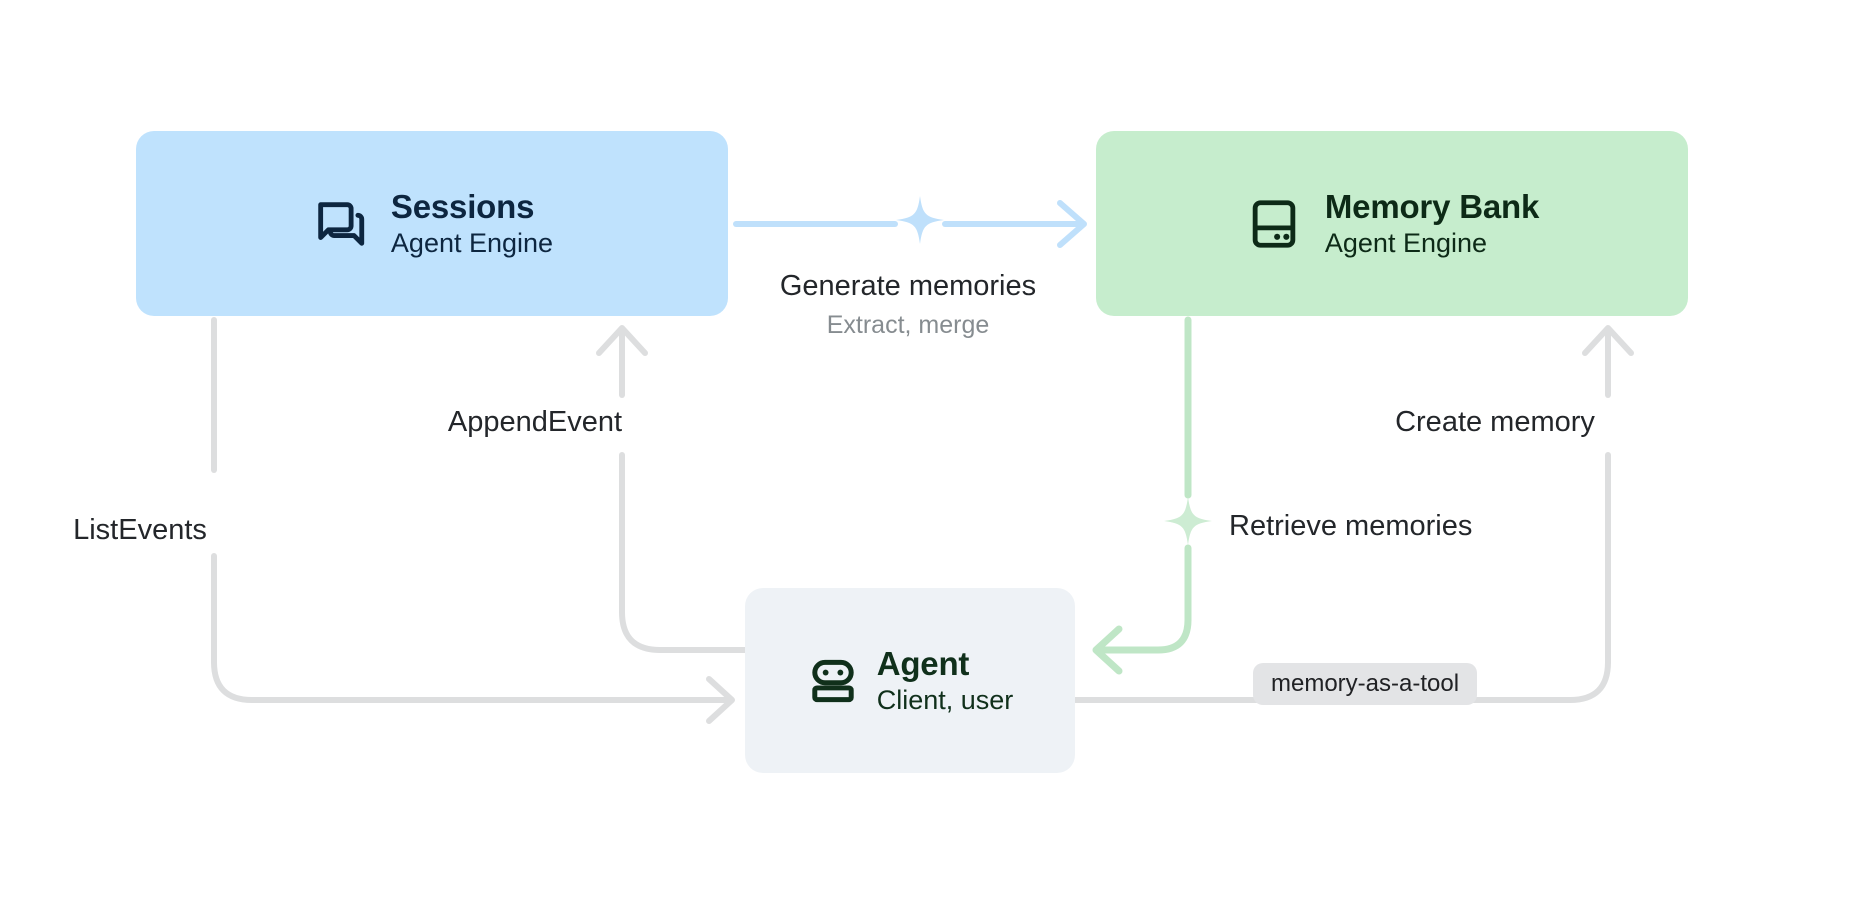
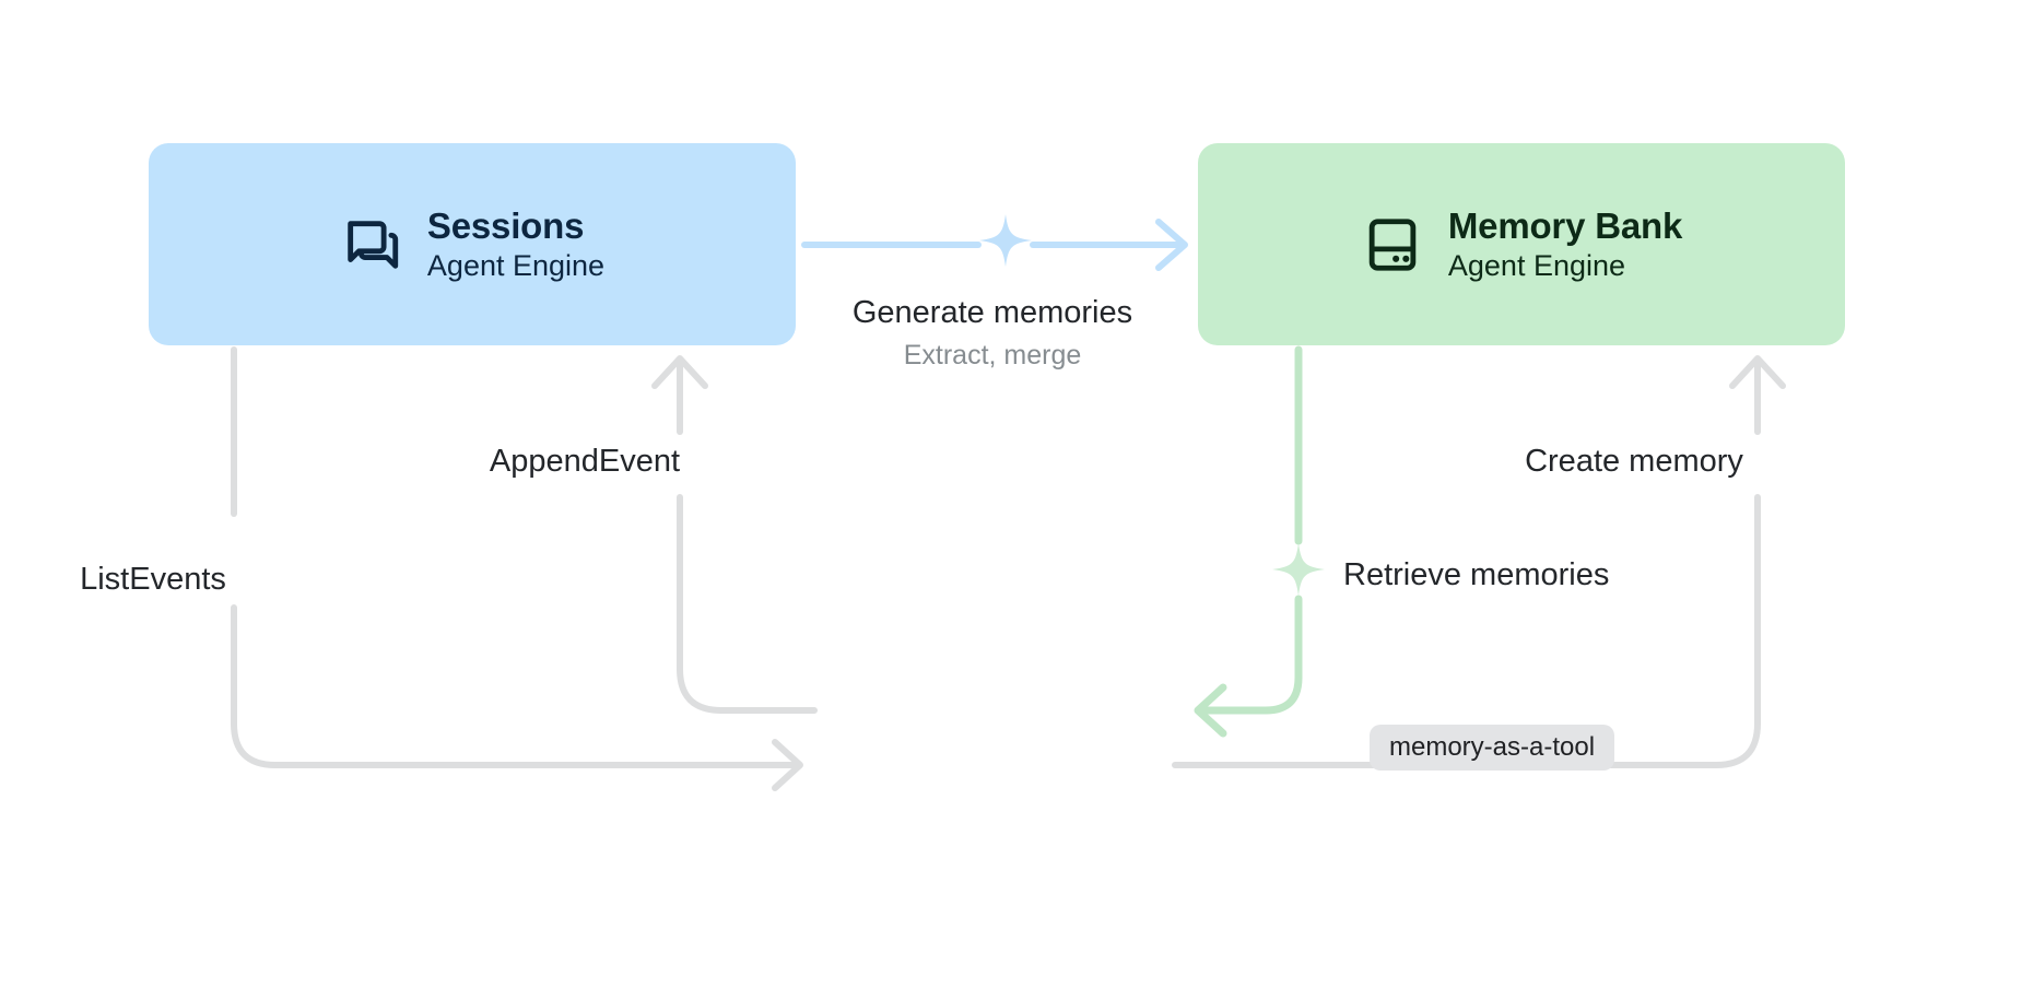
  Sessions
  Agent Engine
  Memory Bank
  Agent Engine
- Agent
- Client, user
  Generate memories
  Extract, merge
  AppendEvent
  ListEvents
  Retrieve memories
  Create memory
  memory-as-a-tool
